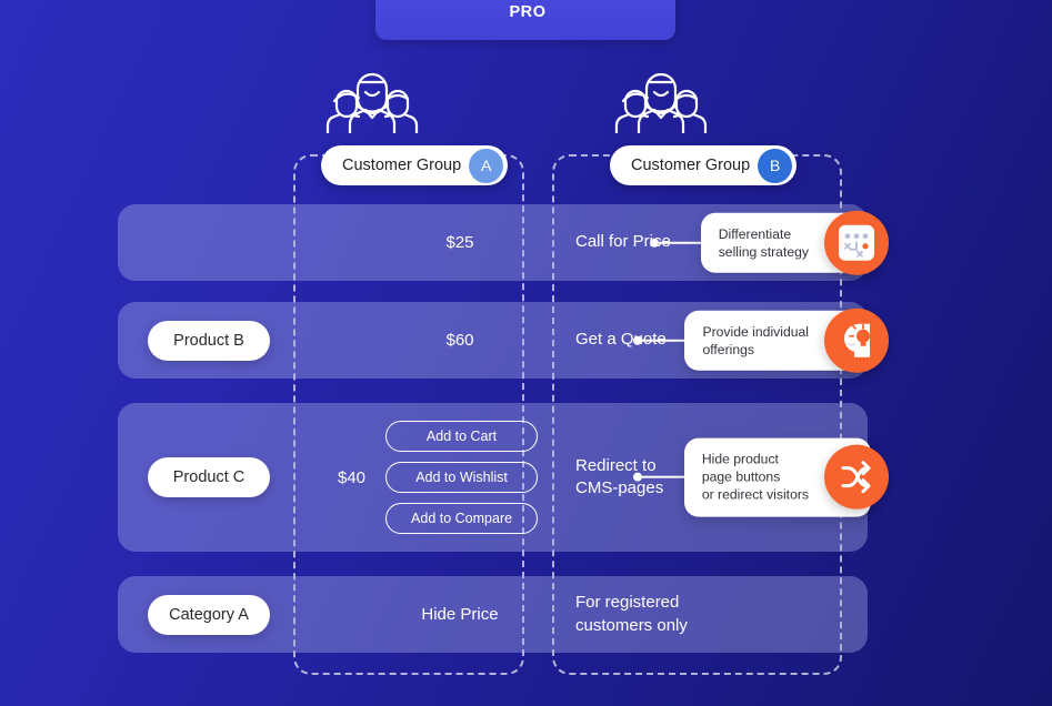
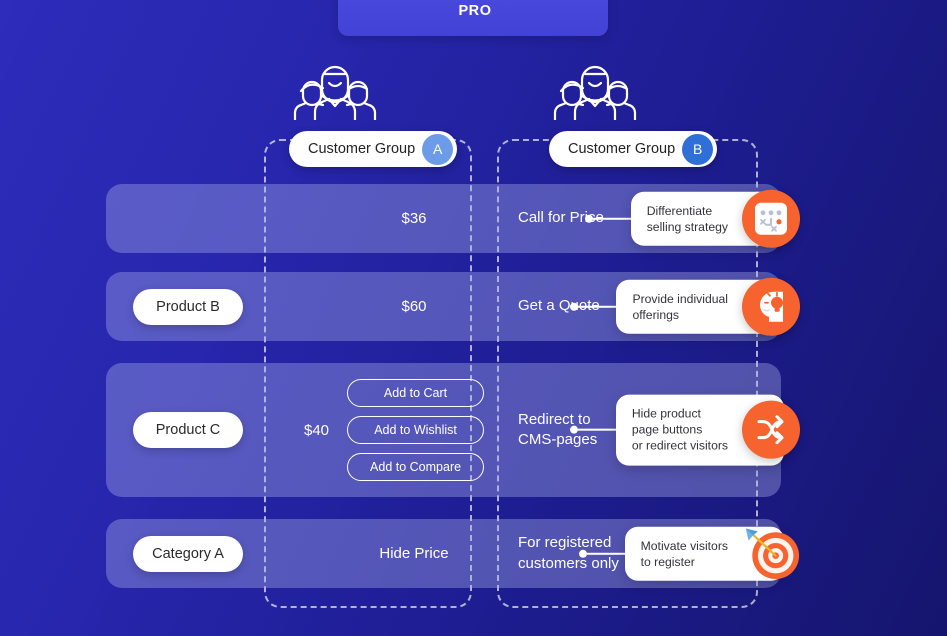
  PRO
  Customer Group
  A
  Customer Group
  B
- $25
+ $36
  Call for Pr
  Differentiate
  selling strategy
  Product B
  $60
  Provide individual
  offerings
  Product C
  $40
  Add to Cart
  Add to Wishlist
  Add to Compare
  Redirect to
  CMS-pages
  Hide product
  page buttons
  or redirect visitors
  Category A
  Hide Price
  For registered
  customers only
+ Motivate visitors
+ to register
